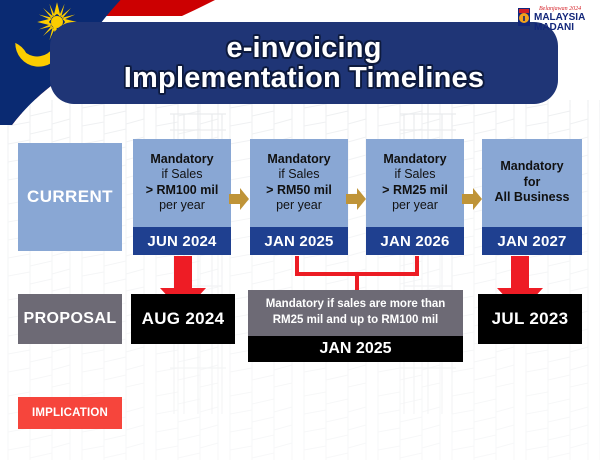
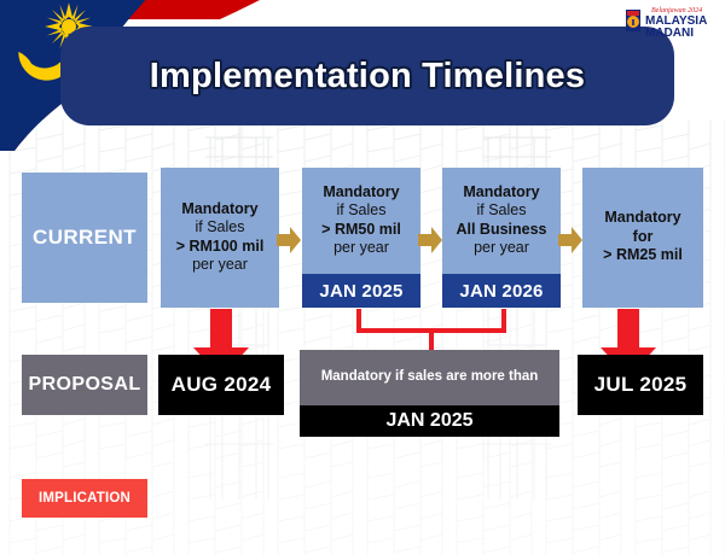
  MALAYSIA
  MADANI
- e-invoicing
  Implementation Timelines
  CURRENT
  Mandatory
  if Sales
  > RM100 mil
  per year
- JUN 2024
  Mandatory
  if Sales
  > RM50 mil
  per year
  JAN 2025
  Mandatory
  if Sales
- > RM25 mil
+ All Business
  per year
  JAN 2026
  Mandatory
  for
- All Business
+ > RM25 mil
- JAN 2027
  PROPOSAL
  AUG 2024
  Mandatory if sales are more than
- RM25 mil and up to RM100 mil
  JAN 2025
- JUL 2023
+ JUL 2025
  IMPLICATION
